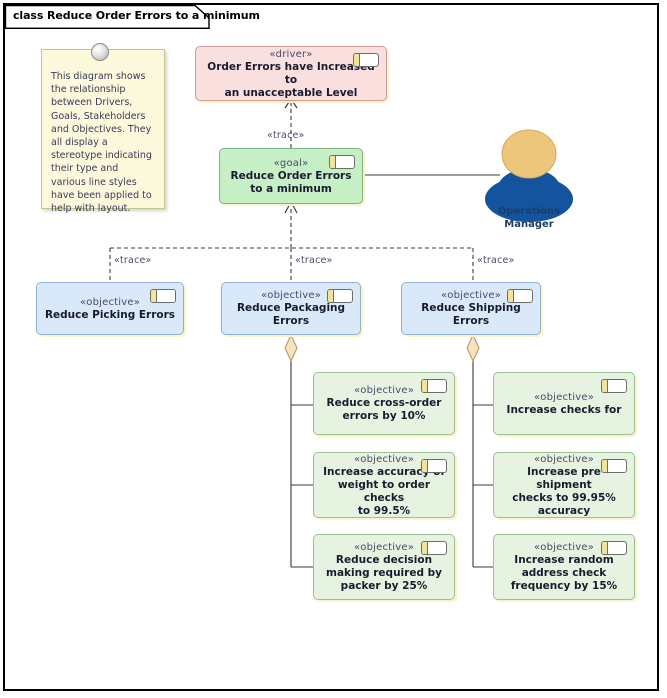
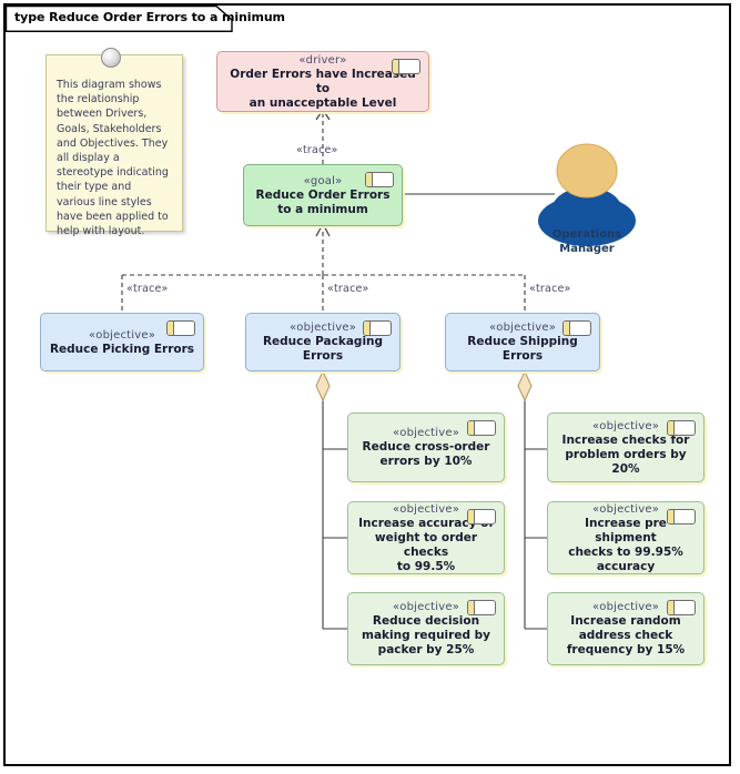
- class Reduce Order Errors to a minimum
+ type Reduce Order Errors to a minimum
  «trace»
  «trace»
  «trace»
  «trace»
  This diagram shows the relationship between Drivers, Goals, Stakeholders and Objectives. They all display a stereotype indicating their type and various line styles have been applied to help with layout.
  «driver»
  Order Errors have Increa to
  an unacceptable Level
  «goal»
  Reduce Order Errors
  to a minimum
  Operations
  Manager
  «objective»
  Reduce Picking Errors
  «objective»
  Reduce Packaging
  Errors
  «objective»
  Reduce Shipping
  Errors
  «objective»
  Reduce cross-order
  errors by 10%
  «objective»
  Increase accurac
  weight to order checks
  to 99.5%
  «objective»
  Reduce decision
  making required by
  packer by 25%
  «objective»
  Increase checks for
+ problem orders by 20%
  «objective»
  Increase pre shipment
  checks to 99.95%
  accuracy
  «objective»
  Increase random
  address check
  frequency by 15%
